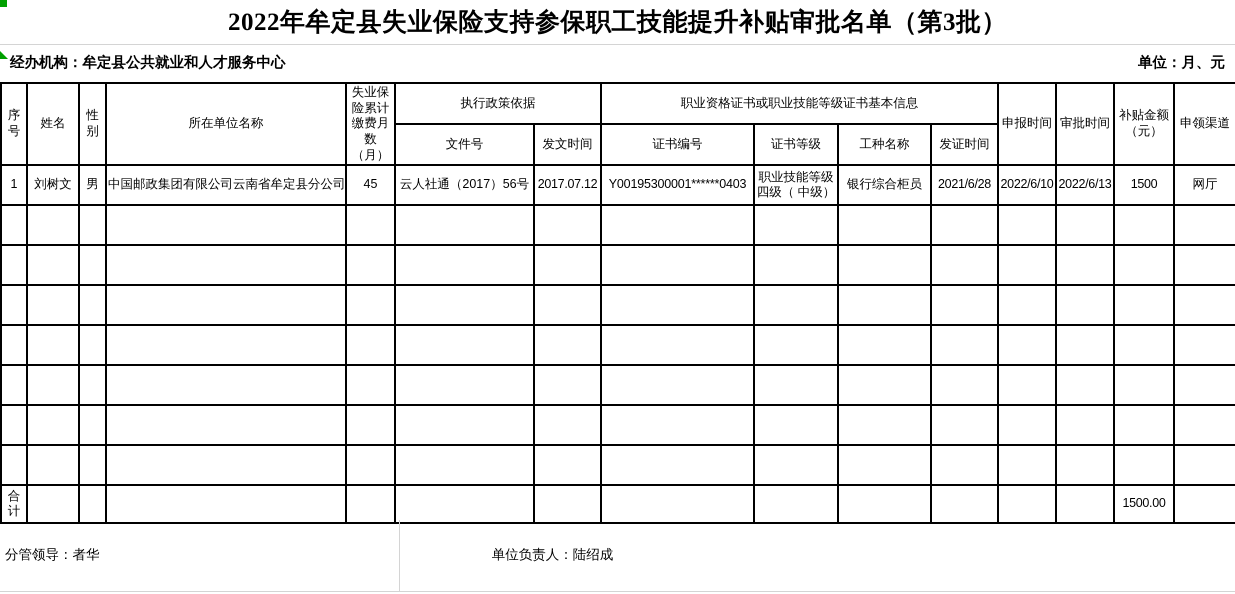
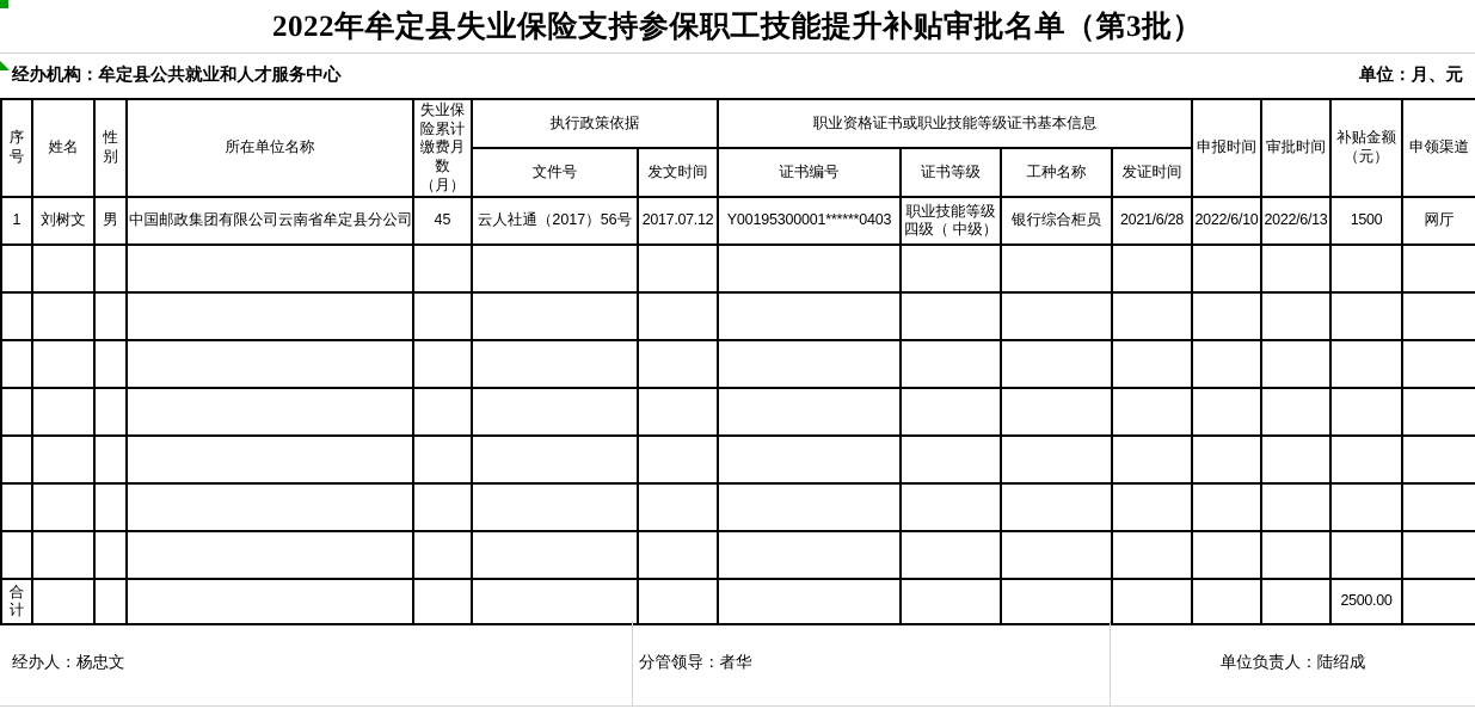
  2022年牟定县失业保险支持参保职工技能提升补贴审批名单（第3批）
  经办机构：牟定县公共就业和人才服务中心
  单位：月、元
  序号	姓名	性别	所在单位名称	失业保险累计缴费月数 （月）	执行政策依据	职业资格证书或职业技能等级证书基本信息	申报时间	审批时间	补贴金额 （元）	申领渠道
  文件号	发文时间	证书编号	证书等级	工种名称	发证时间
  1	刘树文	男	中国邮政集团有限公司云南省牟定县分公司	45	云人社通（2017）56号	2017.07.12	Y00195300001******0403	职业技能等级四级（ 中级）	银行综合柜员	2021/6/28	2022/6/10	2022/6/13	1500	网厅
- 合计													1500.00
+ 合计													2500.00
+ 经办人：杨忠文
  分管领导：者华
  单位负责人：陆绍成
